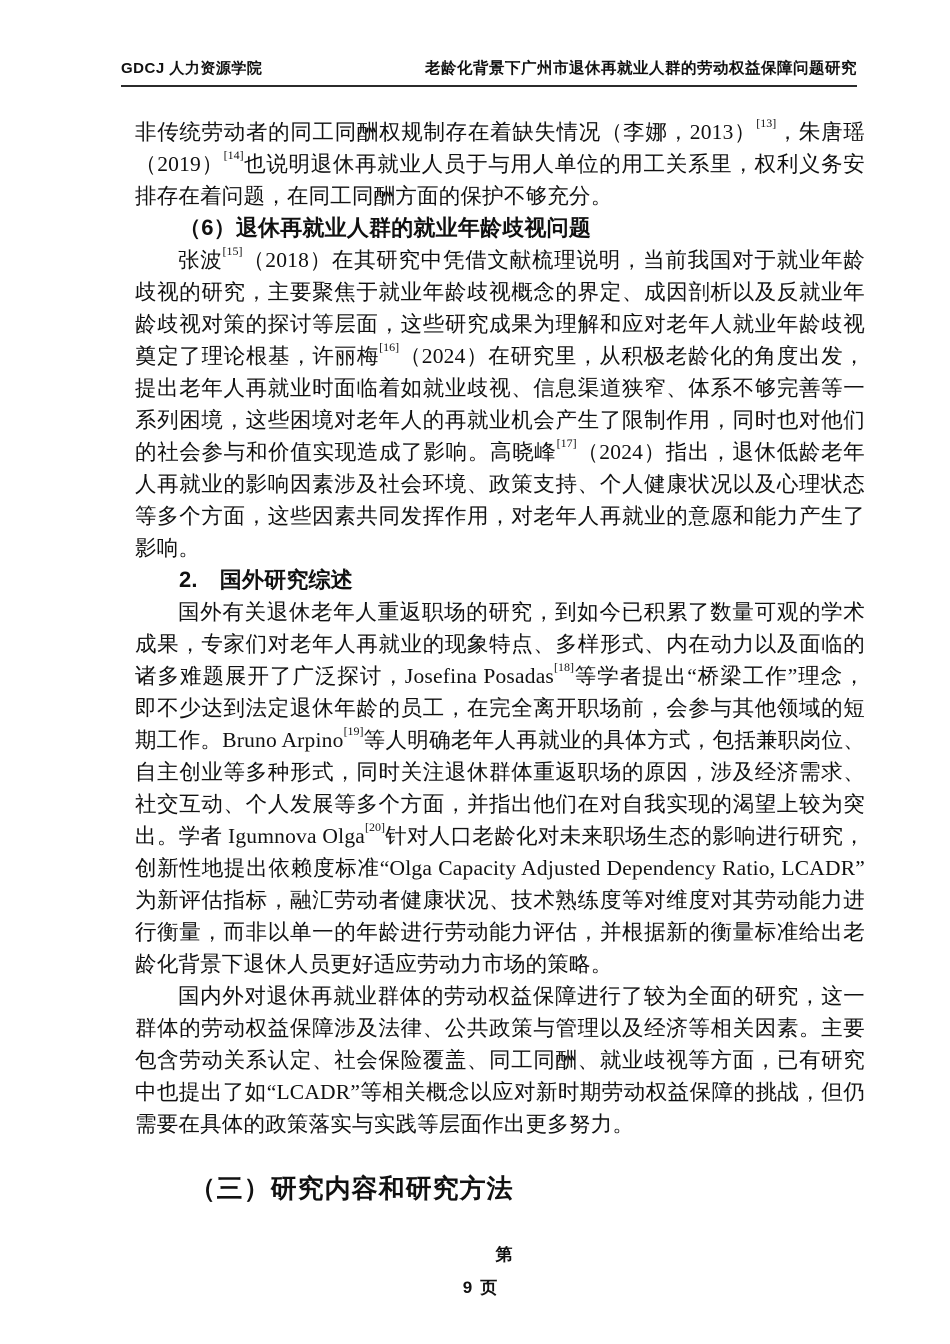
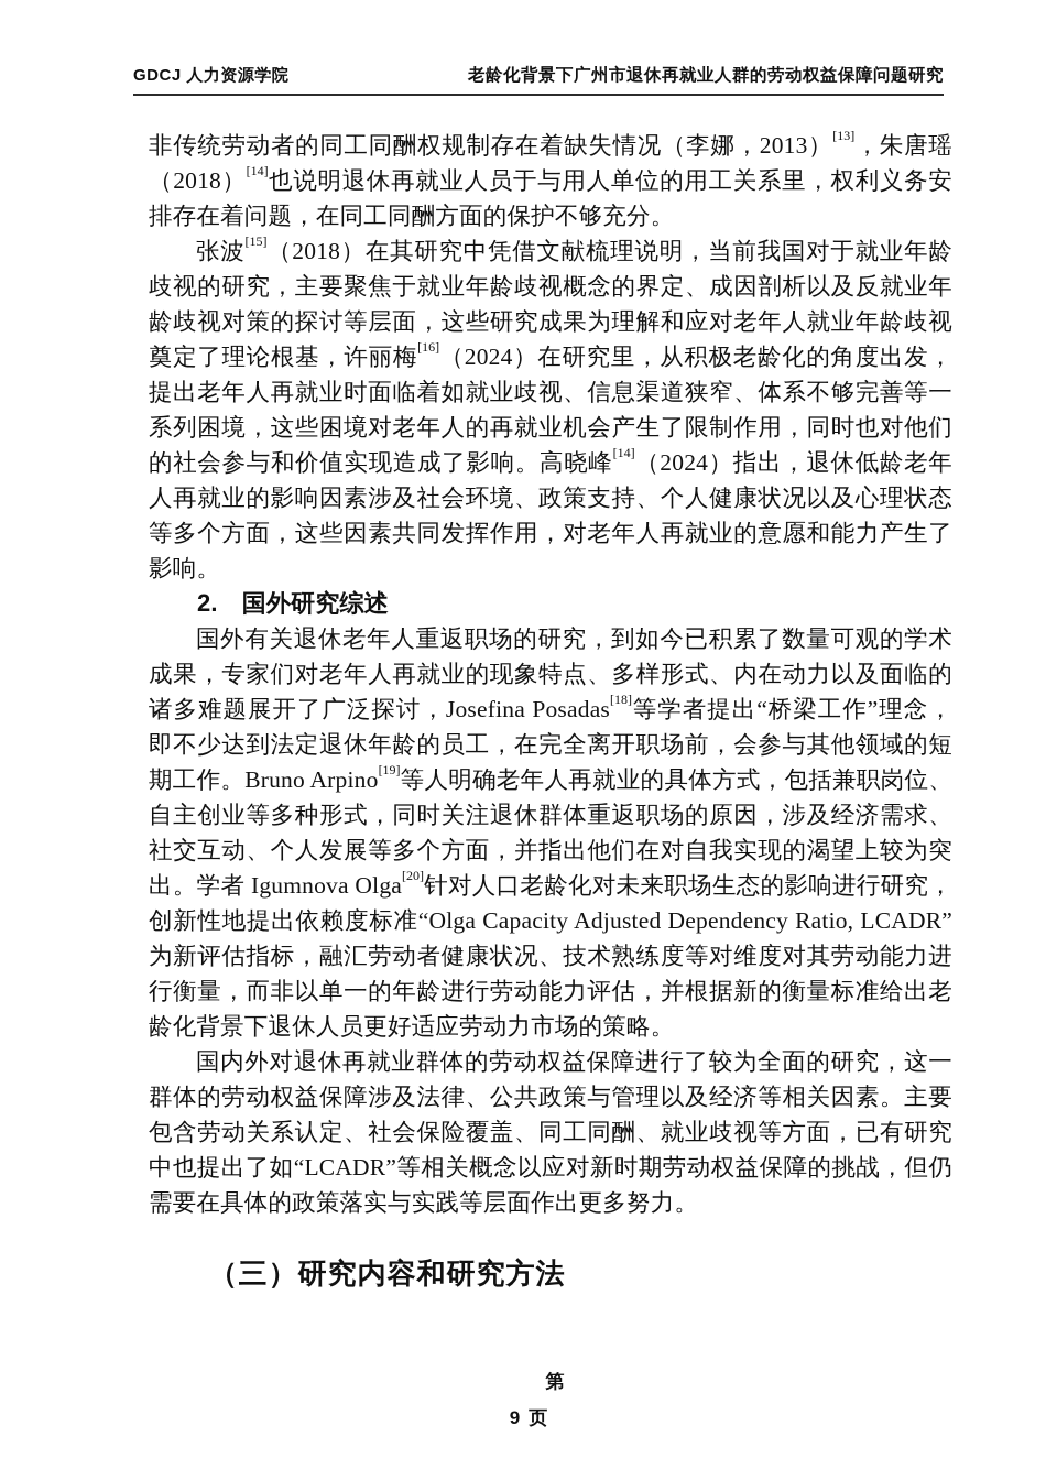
  GDCJ 人力资源学院
  老龄化背景下广州市退休再就业人群的劳动权益保障问题研究
- 非传统劳动者的同工同酬权规制存在着缺失情况（李娜，2013）[13]，朱唐瑶（2019）[14]也说明退休再就业人员于与用人单位的用工关系里，权利义务安排存在着问题，在同工同酬方面的保护不够充分。
+ 非传统劳动者的同工同酬权规制存在着缺失情况（李娜，2013）[13]，朱唐瑶（2018）[14]也说明退休再就业人员于与用人单位的用工关系里，权利义务安排存在着问题，在同工同酬方面的保护不够充分。
- （6）退休再就业人群的就业年龄歧视问题
- 张波[15]（2018）在其研究中凭借文献梳理说明，当前我国对于就业年龄歧视的研究，主要聚焦于就业年龄歧视概念的界定、成因剖析以及反就业年龄歧视对策的探讨等层面，这些研究成果为理解和应对老年人就业年龄歧视奠定了理论根基，许丽梅[16]（2024）在研究里，从积极老龄化的角度出发，提出老年人再就业时面临着如就业歧视、信息渠道狭窄、体系不够完善等一系列困境，这些困境对老年人的再就业机会产生了限制作用，同时也对他们的社会参与和价值实现造成了影响。高晓峰[17]（2024）指出，退休低龄老年人再就业的影响因素涉及社会环境、政策支持、个人健康状况以及心理状态等多个方面，这些因素共同发挥作用，对老年人再就业的意愿和能力产生了影响。
+ 张波[15]（2018）在其研究中凭借文献梳理说明，当前我国对于就业年龄歧视的研究，主要聚焦于就业年龄歧视概念的界定、成因剖析以及反就业年龄歧视对策的探讨等层面，这些研究成果为理解和应对老年人就业年龄歧视奠定了理论根基，许丽梅[16]（2024）在研究里，从积极老龄化的角度出发，提出老年人再就业时面临着如就业歧视、信息渠道狭窄、体系不够完善等一系列困境，这些困境对老年人的再就业机会产生了限制作用，同时也对他们的社会参与和价值实现造成了影响。高晓峰[14]（2024）指出，退休低龄老年人再就业的影响因素涉及社会环境、政策支持、个人健康状况以及心理状态等多个方面，这些因素共同发挥作用，对老年人再就业的意愿和能力产生了影响。
  2. 国外研究综述
  国外有关退休老年人重返职场的研究，到如今已积累了数量可观的学术成果，专家们对老年人再就业的现象特点、多样形式、内在动力以及面临的诸多难题展开了广泛探讨，Josefina Posadas[18]等学者提出“桥梁工作”理念，即不少达到法定退休年龄的员工，在完全离开职场前，会参与其他领域的短期工作。Bruno Arpino[19]等人明确老年人再就业的具体方式，包括兼职岗位、自主创业等多种形式，同时关注退休群体重返职场的原因，涉及经济需求、社交互动、个人发展等多个方面，并指出他们在对自我实现的渴望上较为突出。学者 Igumnova Olga[20]针对人口老龄化对未来职场生态的影响进行研究，创新性地提出依赖度标准“Olga Capacity Adjusted Dependency Ratio, LCADR”为新评估指标，融汇劳动者健康状况、技术熟练度等对维度对其劳动能力进行衡量，而非以单一的年龄进行劳动能力评估，并根据新的衡量标准给出老龄化背景下退休人员更好适应劳动力市场的策略。
  国内外对退休再就业群体的劳动权益保障进行了较为全面的研究，这一群体的劳动权益保障涉及法律、公共政策与管理以及经济等相关因素。主要包含劳动关系认定、社会保险覆盖、同工同酬、就业歧视等方面，已有研究中也提出了如“LCADR”等相关概念以应对新时期劳动权益保障的挑战，但仍需要在具体的政策落实与实践等层面作出更多努力。
  （三）研究内容和研究方法
  第
  9 页
